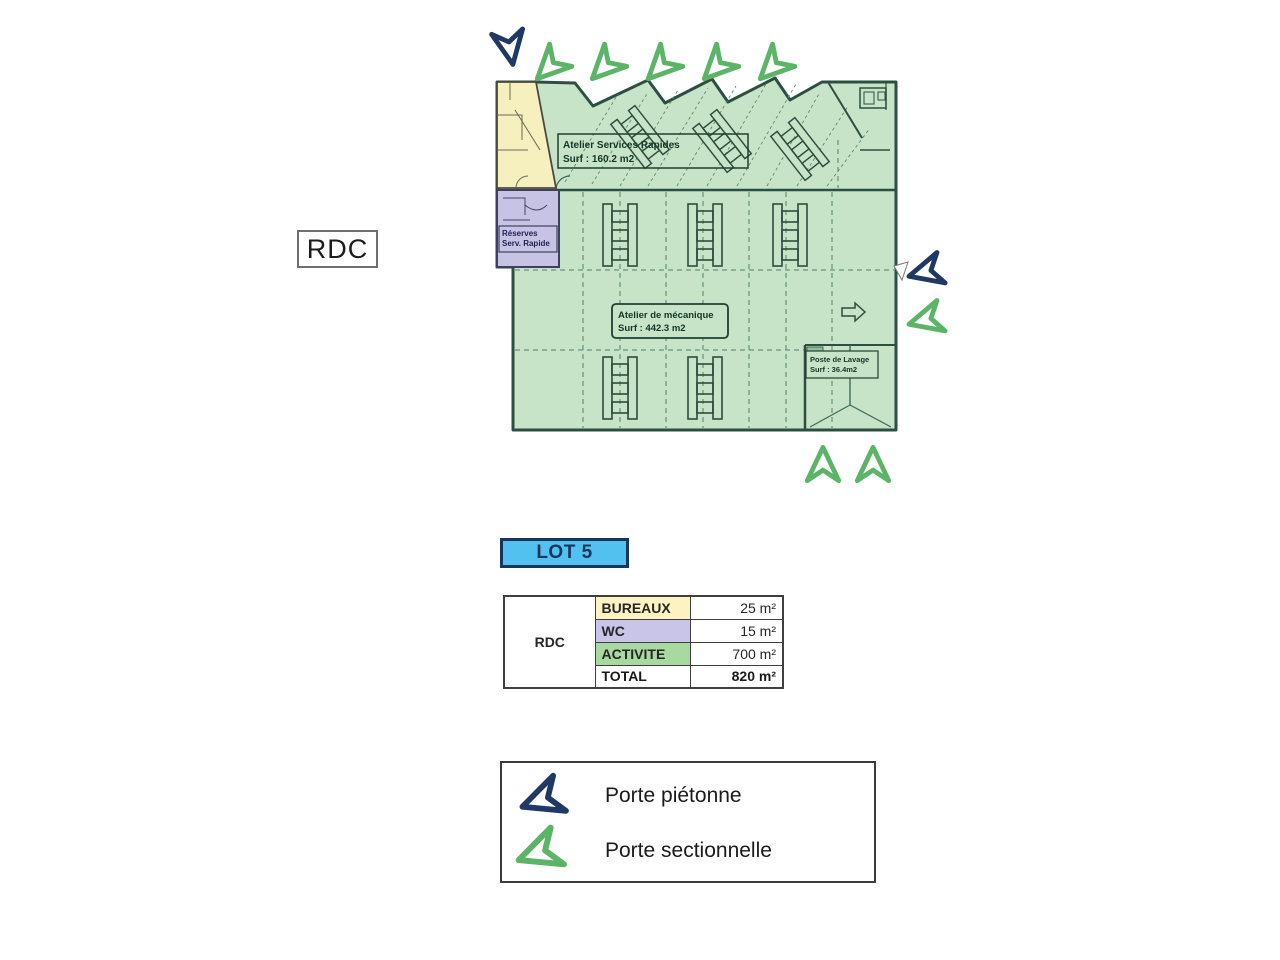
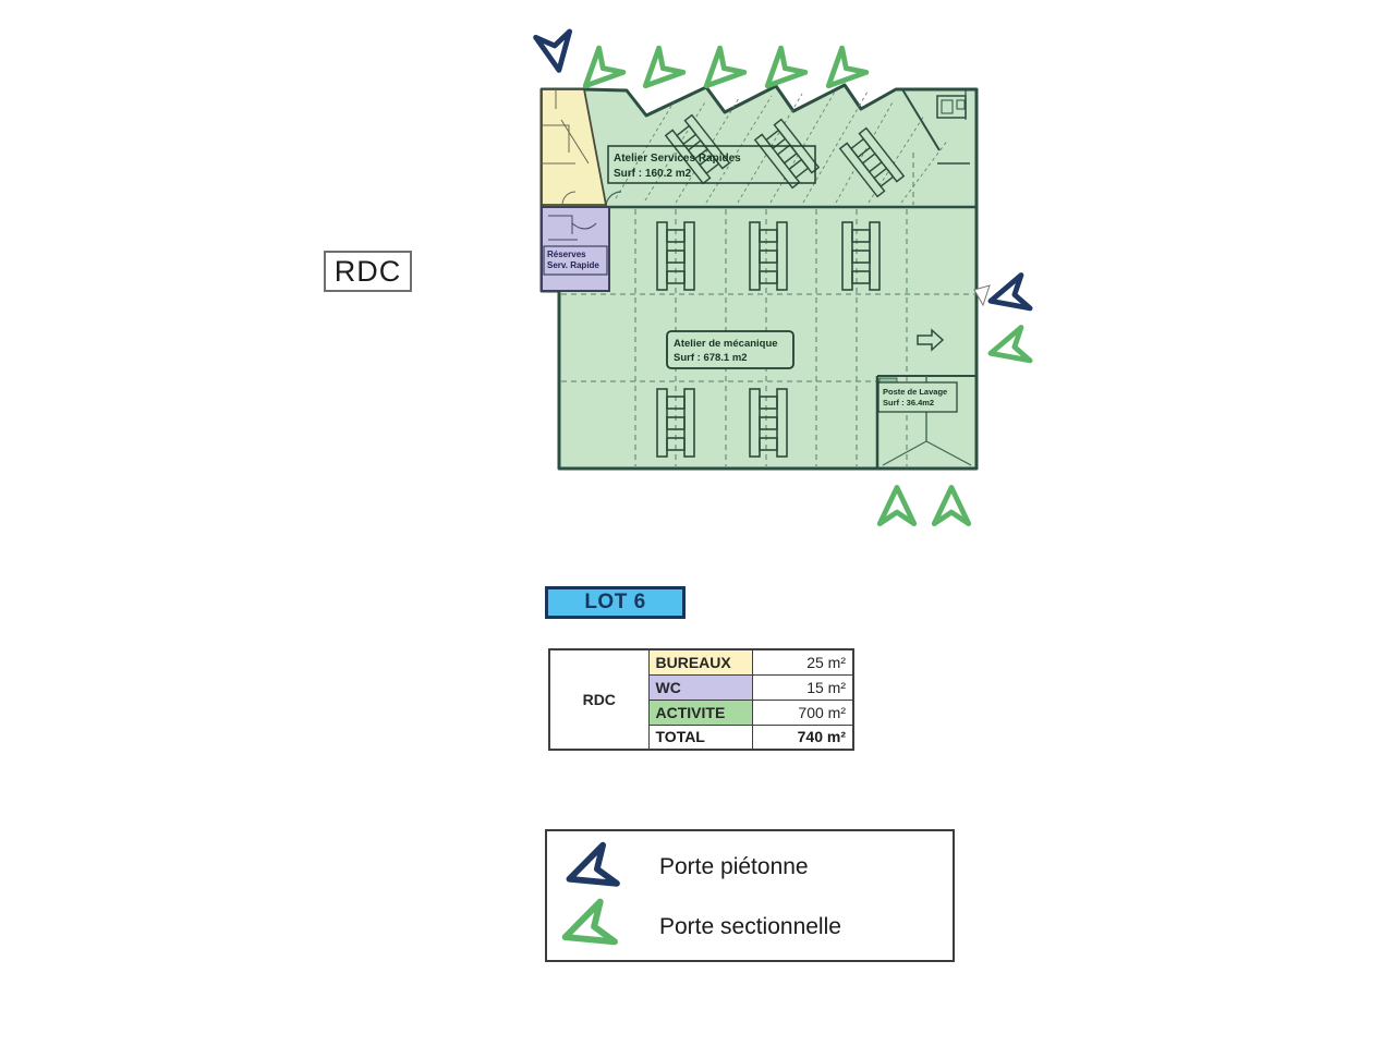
  RDC
  Réserves
  Serv. Rapide
  Atelier Services Rapides
  Surf : 160.2 m2
  Atelier de mécanique
- Surf : 442.3 m2
+ Surf : 678.1 m2
  Poste de Lavage
  Surf : 36.4m2
- LOT 5
+ LOT 6
  RDC	BUREAUX	25 m²
  WC	15 m²
  ACTIVITE	700 m²
- TOTAL	820 m²
+ TOTAL	740 m²
  Porte piétonne
  Porte sectionnelle
